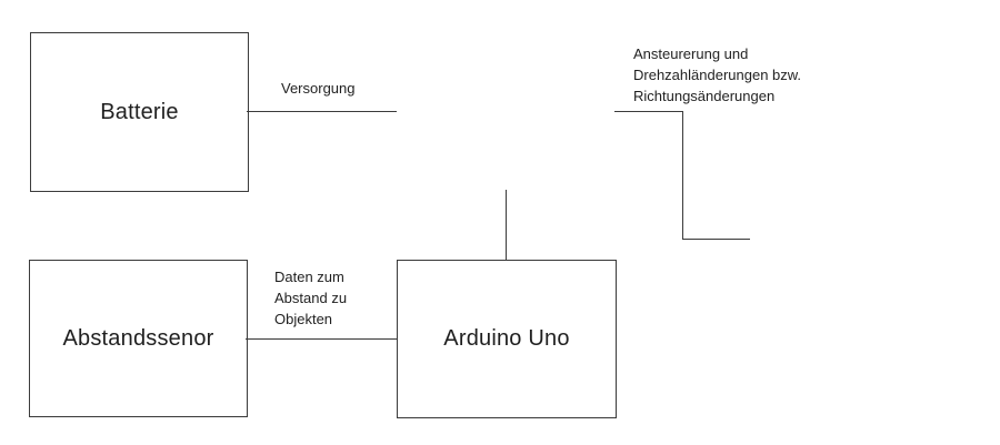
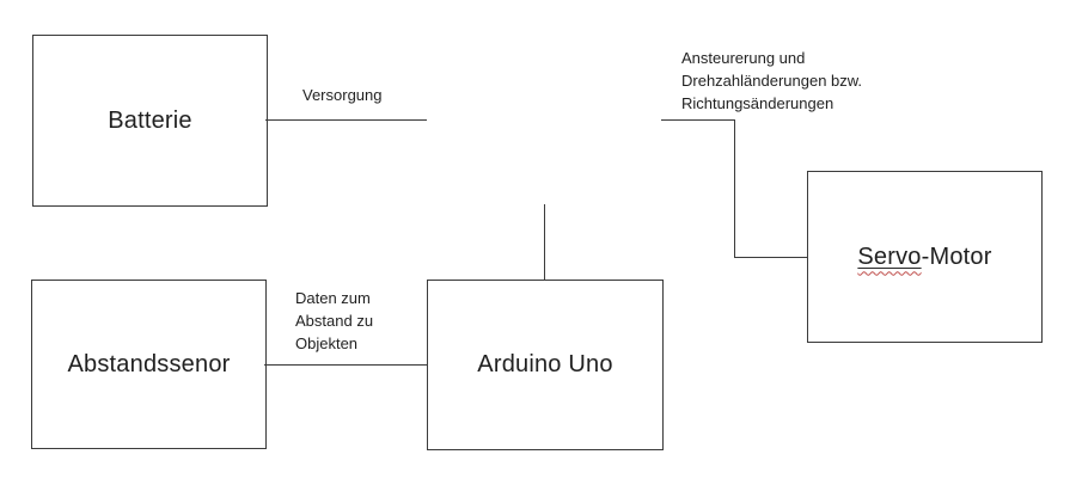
  Batterie
  Abstandssenor
  Arduino Uno
+ Servo-Motor
  Versorgung
  Ansteurerung und
  Drehzahländerungen bzw.
  Richtungsänderungen
  Daten zum
  Abstand zu
  Objekten
